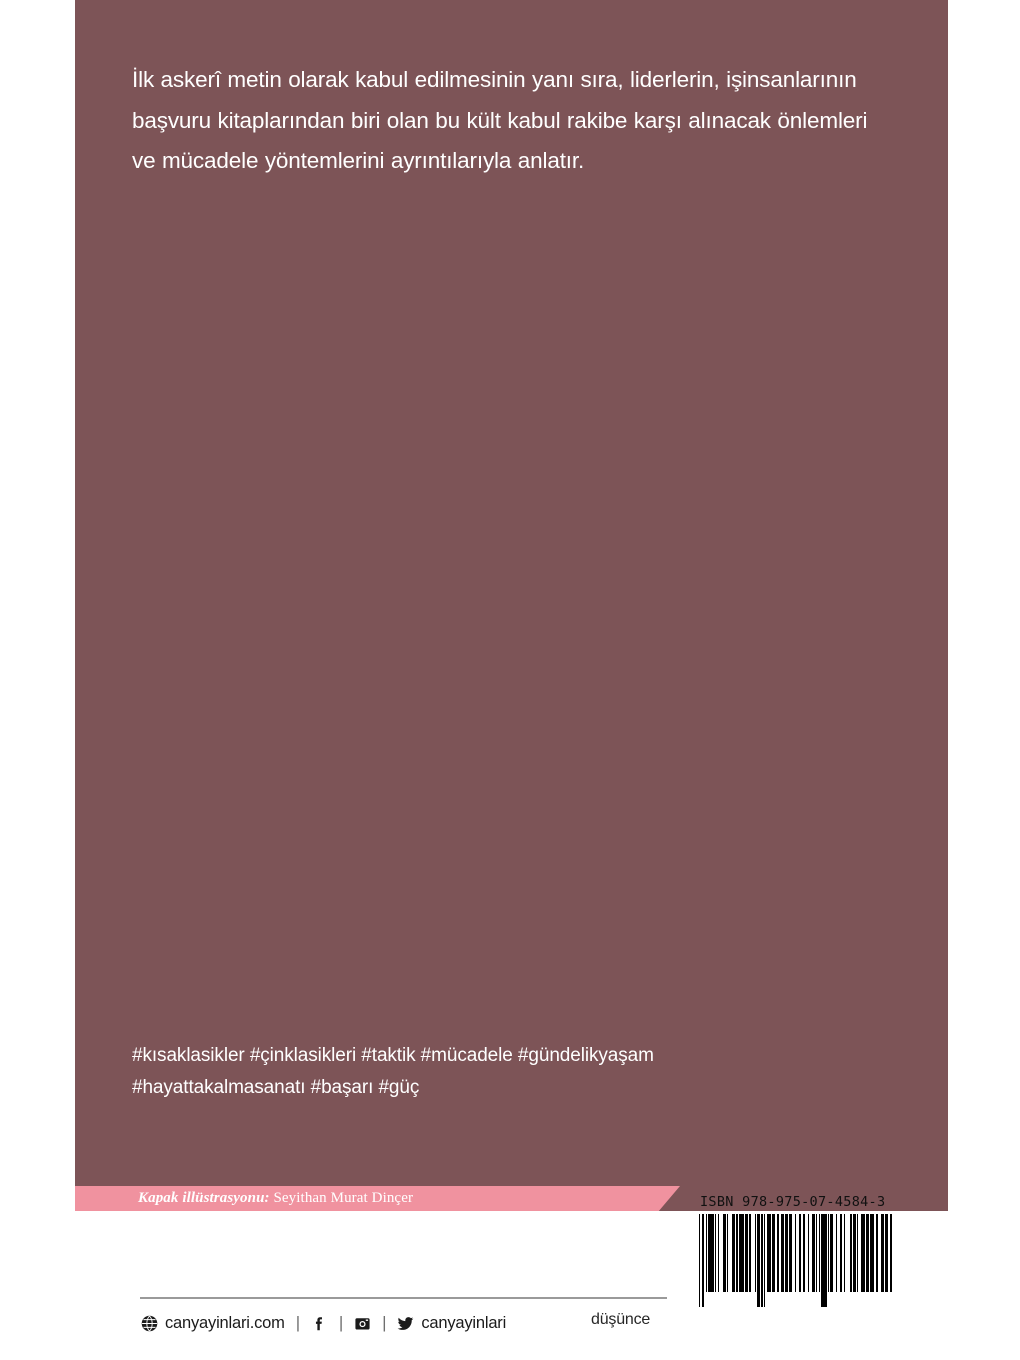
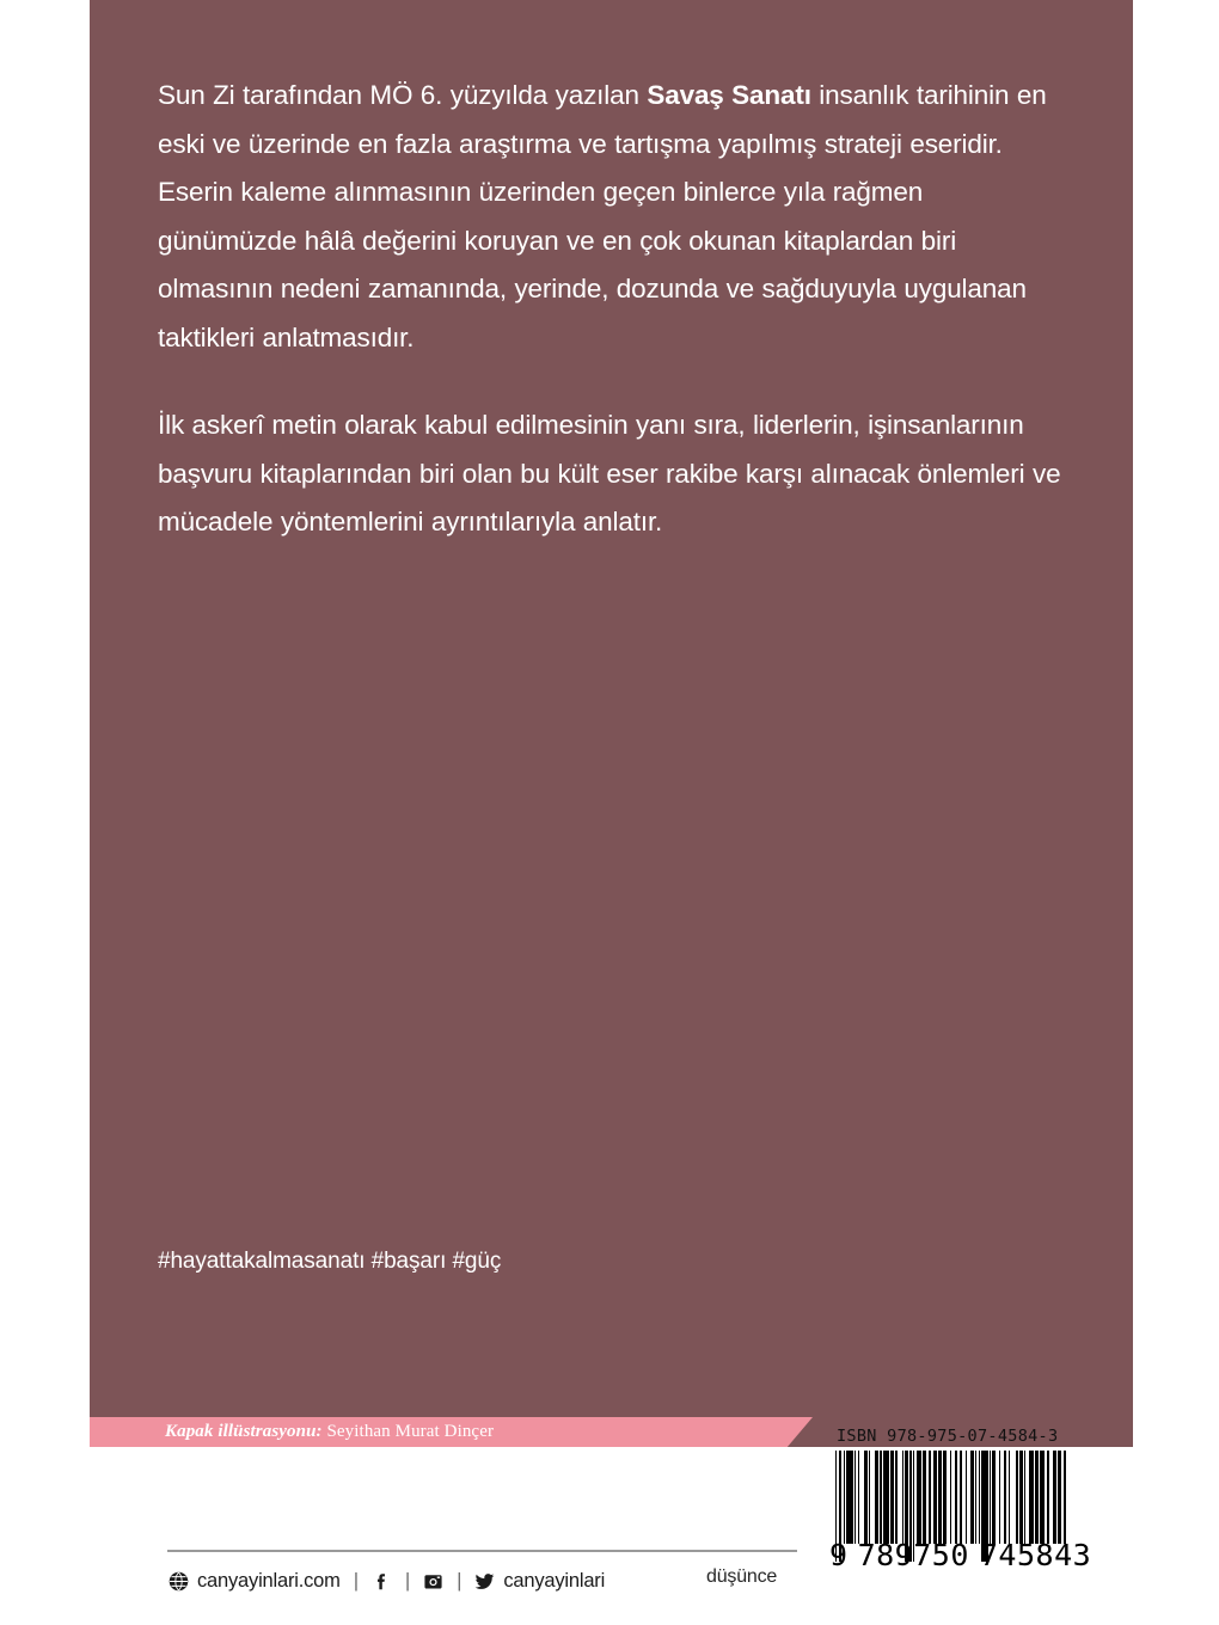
+ Sun Zi tarafından MÖ 6. yüzyılda yazılan Savaş Sanatı insanlık tarihinin en eski ve üzerinde en fazla araştırma ve tartışma yapılmış strateji eseridir. Eserin kaleme alınmasının üzerinden geçen binlerce yıla rağmen günümüzde hâlâ değerini koruyan ve en çok okunan kitaplardan biri olmasının nedeni zamanında, yerinde, dozunda ve sağduyuyla uygulanan taktikleri anlatmasıdır.
- İlk askerî metin olarak kabul edilmesinin yanı sıra, liderlerin, işinsanlarının başvuru kitaplarından biri olan bu kült kabul rakibe karşı alınacak önlemleri ve mücadele yöntemlerini ayrıntılarıyla anlatır.
+ İlk askerî metin olarak kabul edilmesinin yanı sıra, liderlerin, işinsanlarının başvuru kitaplarından biri olan bu kült eser rakibe karşı alınacak önlemleri ve mücadele yöntemlerini ayrıntılarıyla anlatır.
- #kısaklasikler #çinklasikleri #taktik #mücadele #gündelikyaşam
  #hayattakalmasanatı #başarı #güç
  Kapak illüstrasyonu: Seyithan Murat Dinçer
  canyayinlari.com
  |
  |
  |
  canyayinlari
  düşünce
  ISBN 978-975-07-4584-3
+ 9 789750 745843
